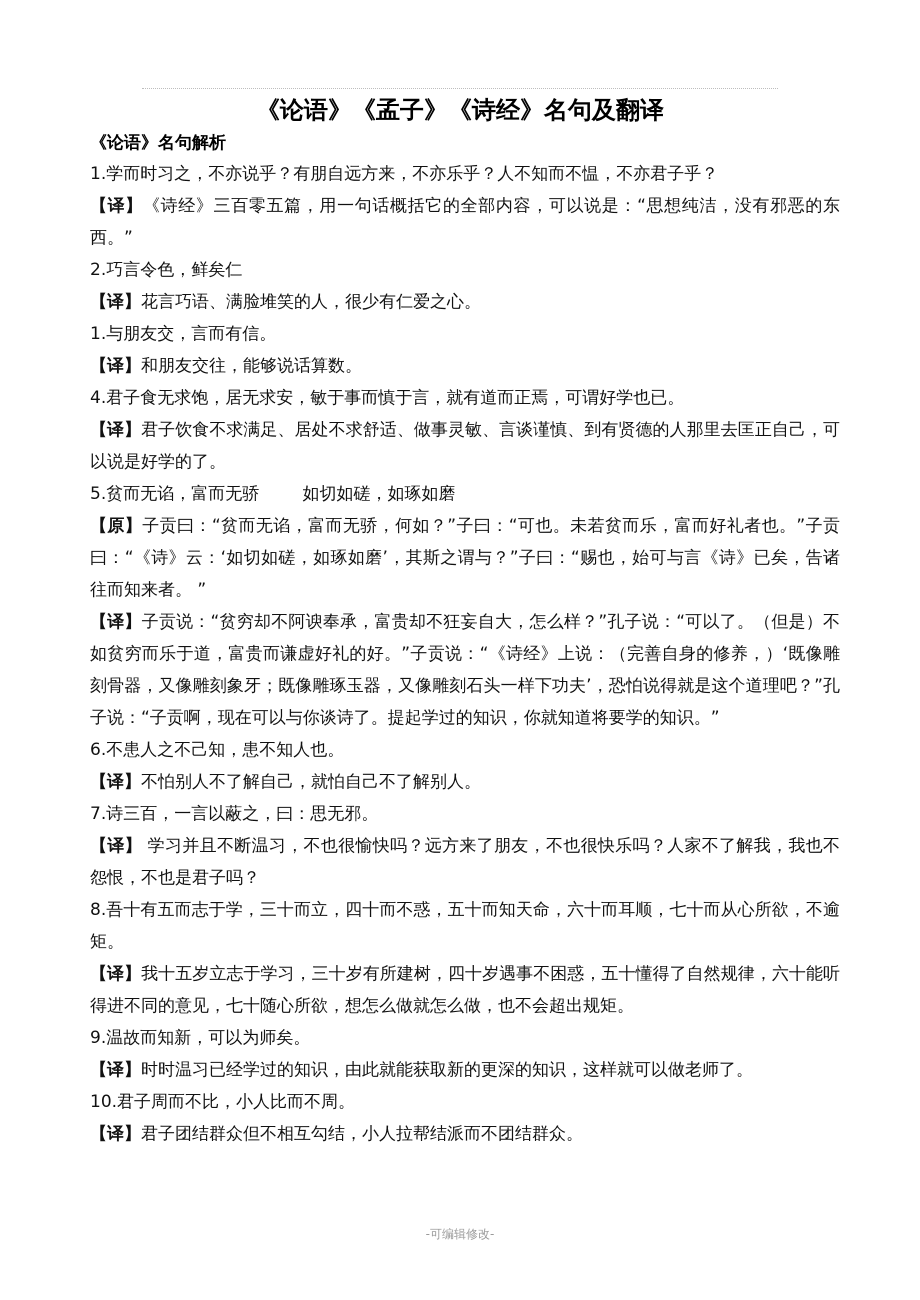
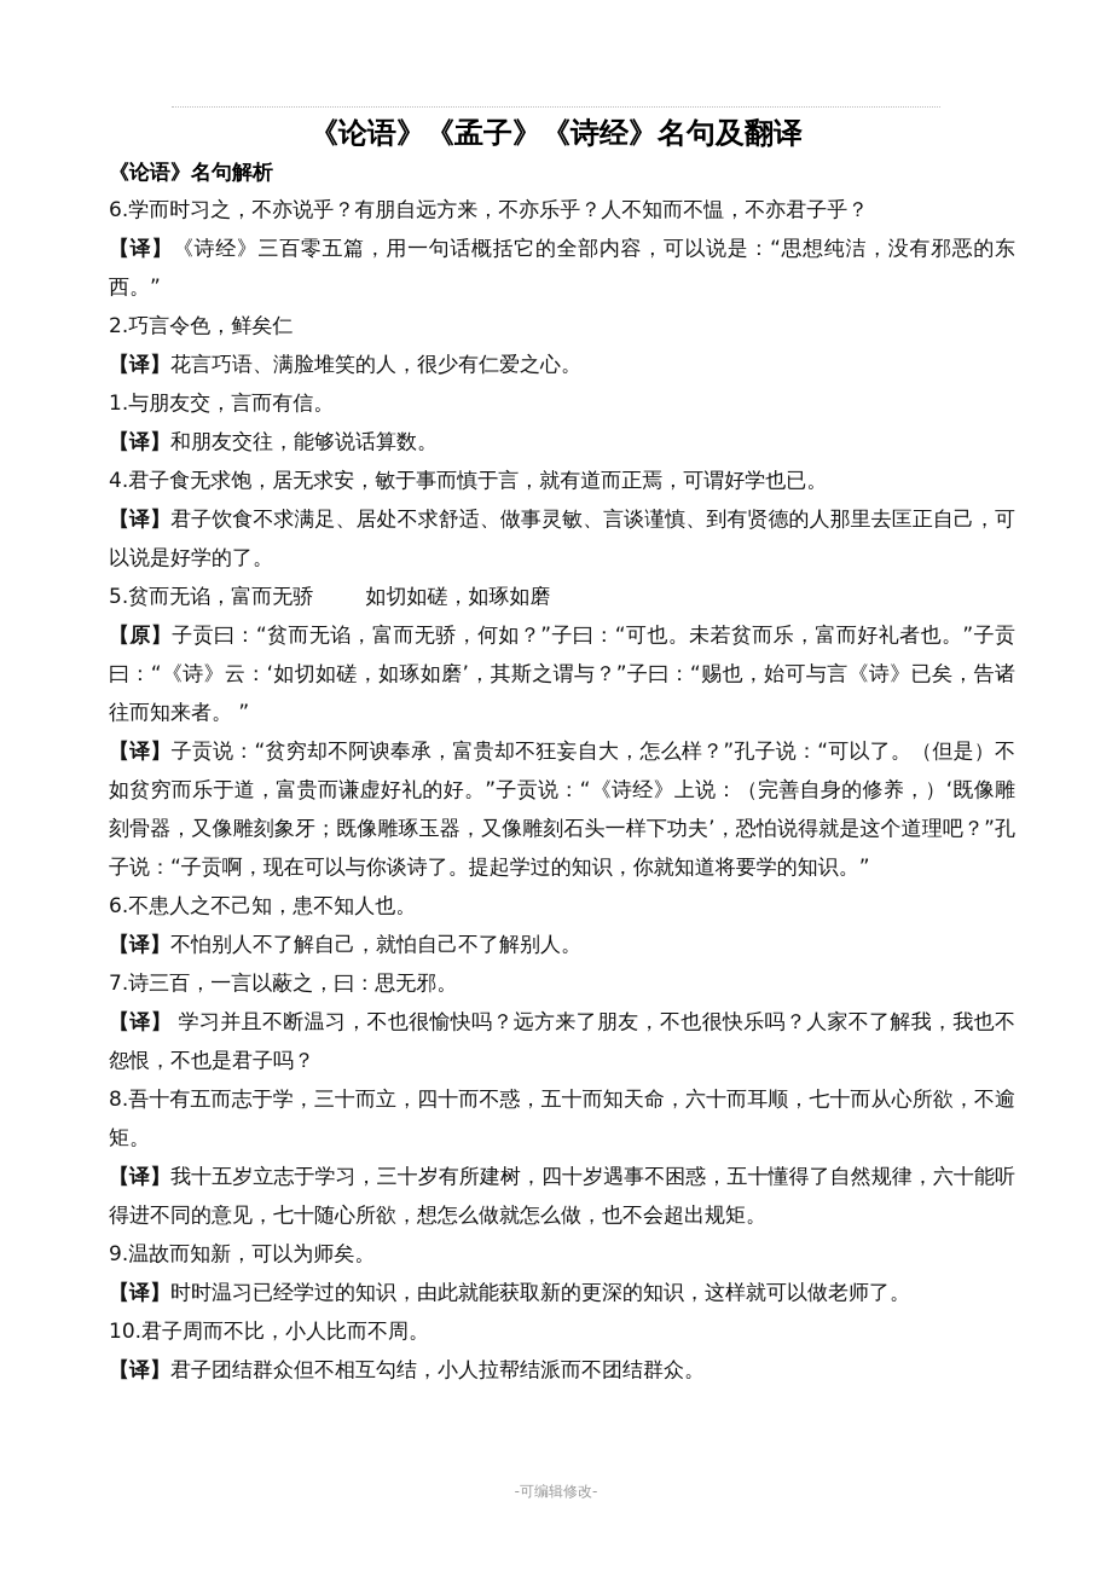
  《论语》《孟子》《诗经》名句及翻译
  《论语》名句解析
- 1.学而时习之，不亦说乎？有朋自远方来，不亦乐乎？人不知而不愠，不亦君子乎？
+ 6.学而时习之，不亦说乎？有朋自远方来，不亦乐乎？人不知而不愠，不亦君子乎？
  【译】《诗经》三百零五篇，用一句话概括它的全部内容，可以说是：“思想纯洁，没有邪恶的东西。”
  2.巧言令色，鲜矣仁
  【译】花言巧语、满脸堆笑的人，很少有仁爱之心。
  1.与朋友交，言而有信。
  【译】和朋友交往，能够说话算数。
  4.君子食无求饱，居无求安，敏于事而慎于言，就有道而正焉，可谓好学也已。
  【译】君子饮食不求满足、居处不求舒适、做事灵敏、言谈谨慎、到有贤德的人那里去匡正自己，可以说是好学的了。
  5.贫而无谄，富而无骄 如切如磋，如琢如磨
  【原】子贡曰：“贫而无谄，富而无骄，何如？”子曰：“可也。未若贫而乐，富而好礼者也。”子贡曰：“《诗》云：‘如切如磋，如琢如磨’，其斯之谓与？”子曰：“赐也，始可与言《诗》已矣，告诸往而知来者。 ”
  【译】子贡说：“贫穷却不阿谀奉承，富贵却不狂妄自大，怎么样？”孔子说：“可以了。（但是）不如贫穷而乐于道，富贵而谦虚好礼的好。”子贡说：“《诗经》上说：（完善自身的修养，）‘既像雕刻骨器，又像雕刻象牙；既像雕琢玉器，又像雕刻石头一样下功夫’，恐怕说得就是这个道理吧？”孔子说：“子贡啊，现在可以与你谈诗了。提起学过的知识，你就知道将要学的知识。”
  6.不患人之不己知，患不知人也。
  【译】不怕别人不了解自己，就怕自己不了解别人。
  7.诗三百，一言以蔽之，曰：思无邪。
  【译】 学习并且不断温习，不也很愉快吗？远方来了朋友，不也很快乐吗？人家不了解我，我也不怨恨，不也是君子吗？
  8.吾十有五而志于学，三十而立，四十而不惑，五十而知天命，六十而耳顺，七十而从心所欲，不逾矩。
  【译】我十五岁立志于学习，三十岁有所建树，四十岁遇事不困惑，五十懂得了自然规律，六十能听得进不同的意见，七十随心所欲，想怎么做就怎么做，也不会超出规矩。
  9.温故而知新，可以为师矣。
  【译】时时温习已经学过的知识，由此就能获取新的更深的知识，这样就可以做老师了。
  10.君子周而不比，小人比而不周。
  【译】君子团结群众但不相互勾结，小人拉帮结派而不团结群众。
  -可编辑修改-
